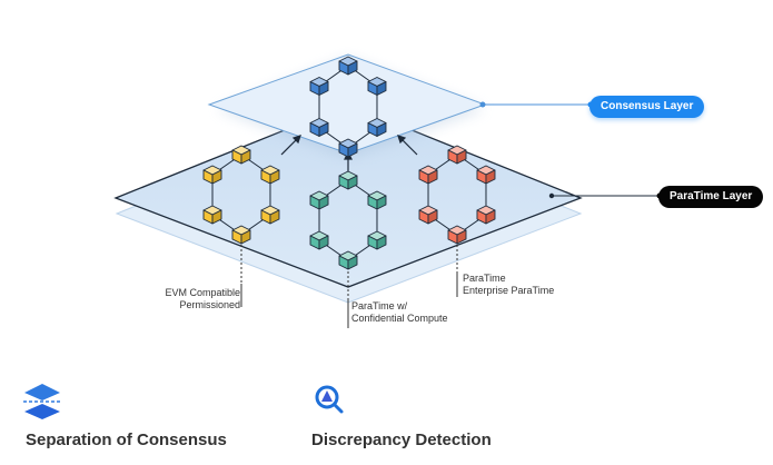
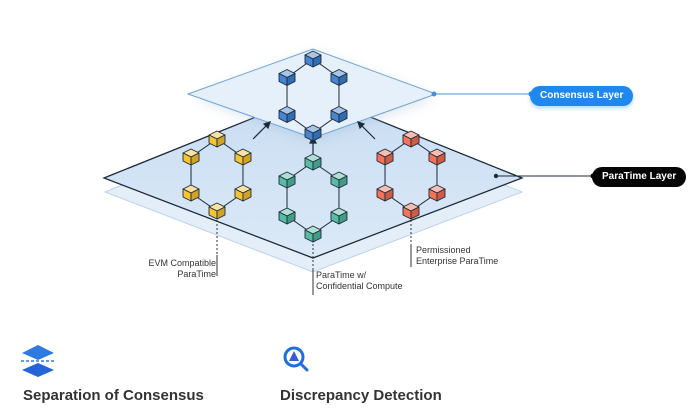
  Consensus Layer
  ParaTime Layer
  EVM Compatible
- Permissioned
+ ParaTime
  ParaTime w/
  Confidential Compute
- ParaTime
+ Permissioned
  Enterprise ParaTime
  Separation of Consensus
  Discrepancy Detection
